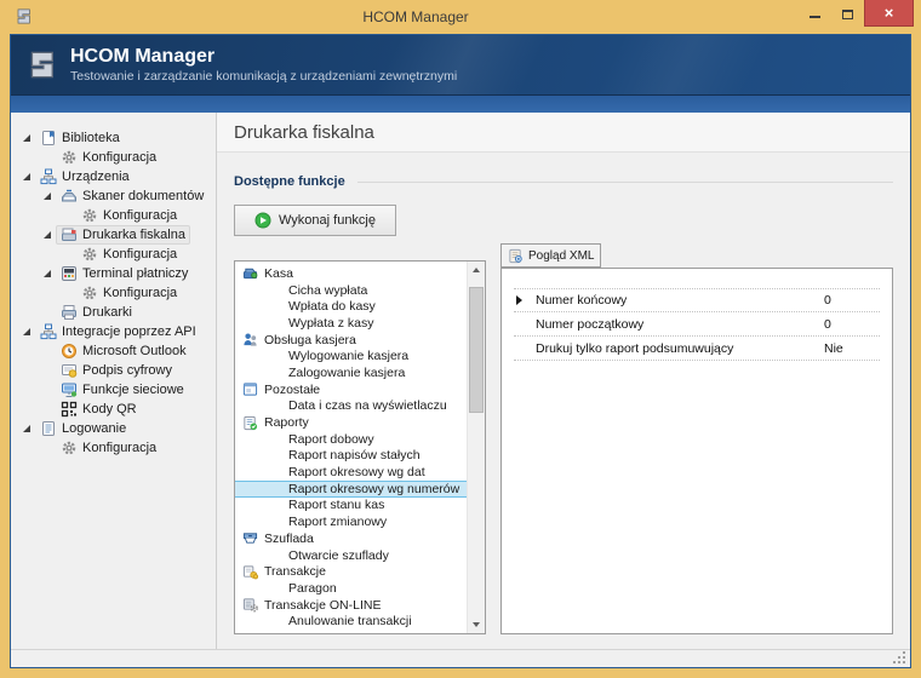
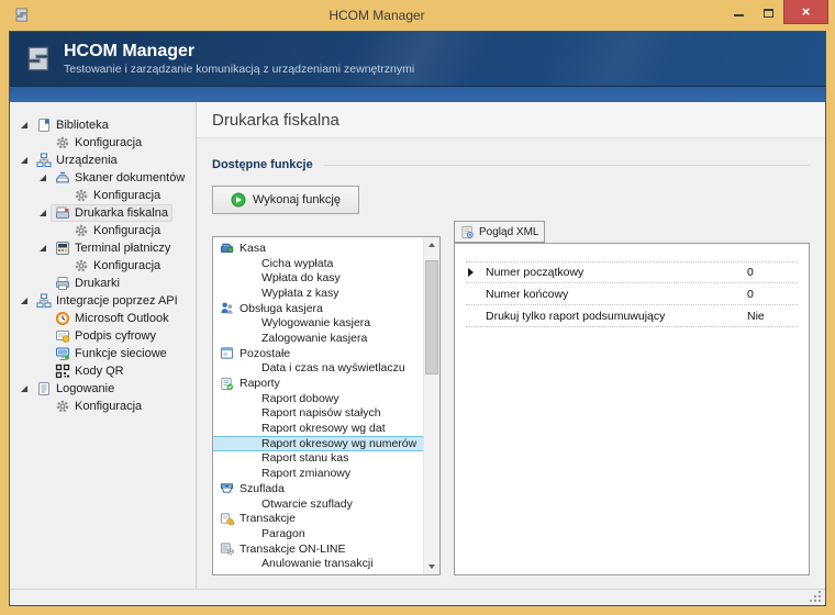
  HCOM Manager
  ×
  Biblioteka
  Konfiguracja
  Urządzenia
  Skaner dokumentów
  Konfiguracja
  Drukarka fiskalna
  Konfiguracja
  Terminal płatniczy
  Konfiguracja
  Drukarki
  Integracje poprzez API
  Microsoft Outlook
  Podpis cyfrowy
  Funkcje sieciowe
  Kody QR
  Logowanie
  Konfiguracja
  Drukarka fiskalna
  Dostępne funkcje
  Wykonaj funkcję
  Kasa
  Cicha wypłata
  Wpłata do kasy
  Wypłata z kasy
  Obsługa kasjera
  Wylogowanie kasjera
  Zalogowanie kasjera
  Pozostałe
  Data i czas na wyświetlaczu
  Raporty
  Raport dobowy
  Raport napisów stałych
  Raport okresowy wg dat
  Raport okresowy wg numerów
  Raport stanu kas
  Raport zmianowy
  Szuflada
  Otwarcie szuflady
  Transakcje
  Paragon
  Transakcje ON-LINE
  Anulowanie transakcji
  Pogląd XML
- Numer końcowy
+ Numer początkowy
  0
- Numer początkowy
+ Numer końcowy
  0
  Drukuj tylko raport podsumuwujący
  Nie
